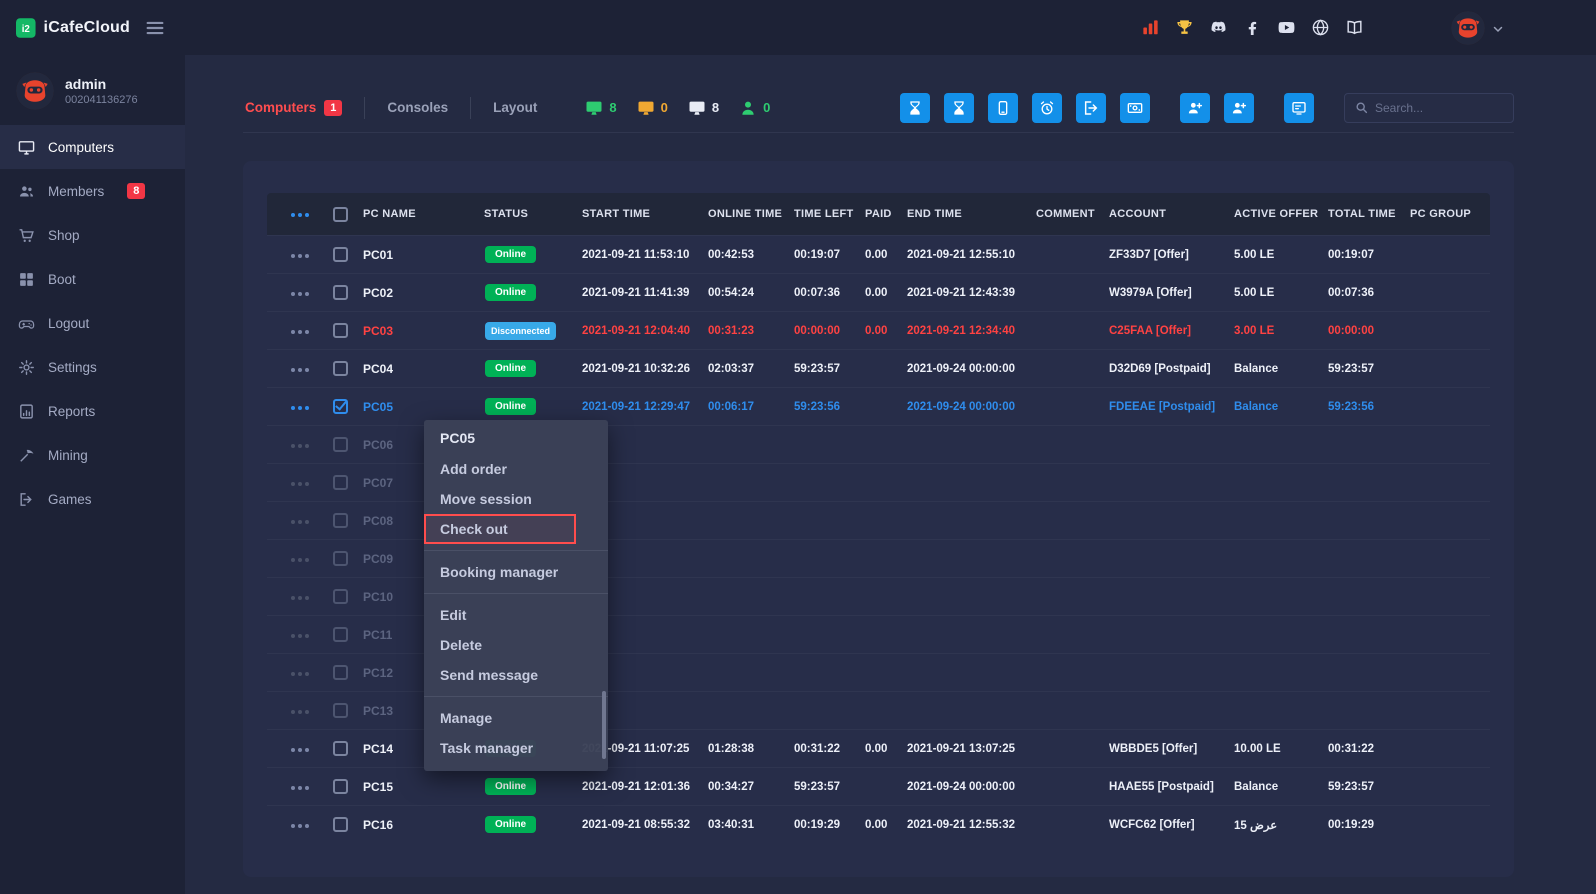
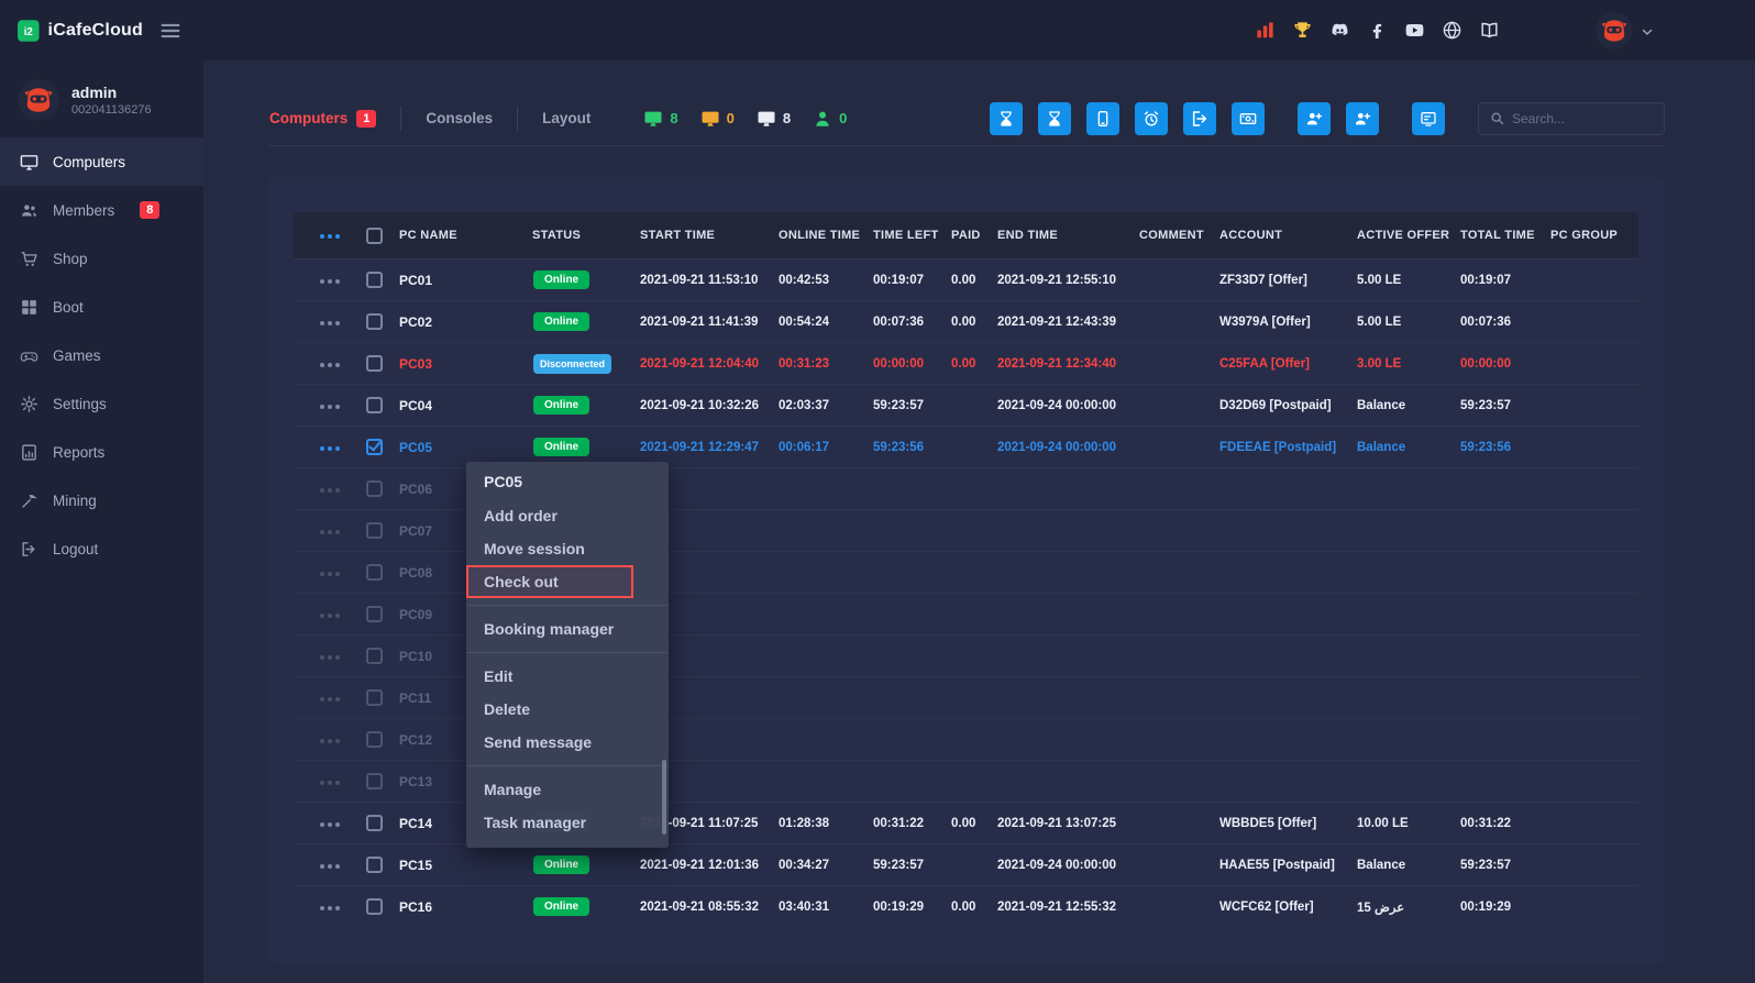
  i2
  iCafeCloud
  admin
  002041136276
  Computers
  Members
  8
  Shop
  Boot
- Logout
+ Games
  Settings
  Reports
  Mining
- Games
+ Logout
  Computers
  1
  Consoles
  Layout
  8
  0
  8
  0
  Search...
  PC NAME
  STATUS
  START TIME
  ONLINE TIME
  TIME LEFT
  PAID
  END TIME
  COMMENT
  ACCOUNT
  ACTIVE OFFER
  TOTAL TIME
  PC GROUP
  PC01
  Online
  2021-09-21 11:53:10
  00:42:53
  00:19:07
  0.00
  2021-09-21 12:55:10
  ZF33D7 [Offer]
  5.00 LE
  00:19:07
  PC02
  Online
  2021-09-21 11:41:39
  00:54:24
  00:07:36
  0.00
  2021-09-21 12:43:39
  W3979A [Offer]
  5.00 LE
  00:07:36
  PC03
  Disconnected
  2021-09-21 12:04:40
  00:31:23
  00:00:00
  0.00
  2021-09-21 12:34:40
  C25FAA [Offer]
  3.00 LE
  00:00:00
  PC04
  Online
  2021-09-21 10:32:26
  02:03:37
  59:23:57
  2021-09-24 00:00:00
  D32D69 [Postpaid]
  Balance
  59:23:57
  PC05
  Online
  2021-09-21 12:29:47
  00:06:17
  59:23:56
  2021-09-24 00:00:00
  FDEEAE [Postpaid]
  Balance
  59:23:56
  PC06
  PC07
  PC08
  PC09
  PC10
  PC11
  PC12
  PC13
  PC14
  -09-21 11:07:25
  01:28:38
  00:31:22
  0.00
  2021-09-21 13:07:25
  WBBDE5 [Offer]
  10.00 LE
  00:31:22
  PC15
  Online
  2021-09-21 12:01:36
  00:34:27
  59:23:57
  2021-09-24 00:00:00
  HAAE55 [Postpaid]
  Balance
  59:23:57
  PC16
  Online
  2021-09-21 08:55:32
  03:40:31
  00:19:29
  0.00
  2021-09-21 12:55:32
  WCFC62 [Offer]
  عرض 15
  00:19:29
  PC05
  Add order
  Move session
  Check out
  Booking manager
  Edit
  Delete
  Send message
  Manage
  Task manager
